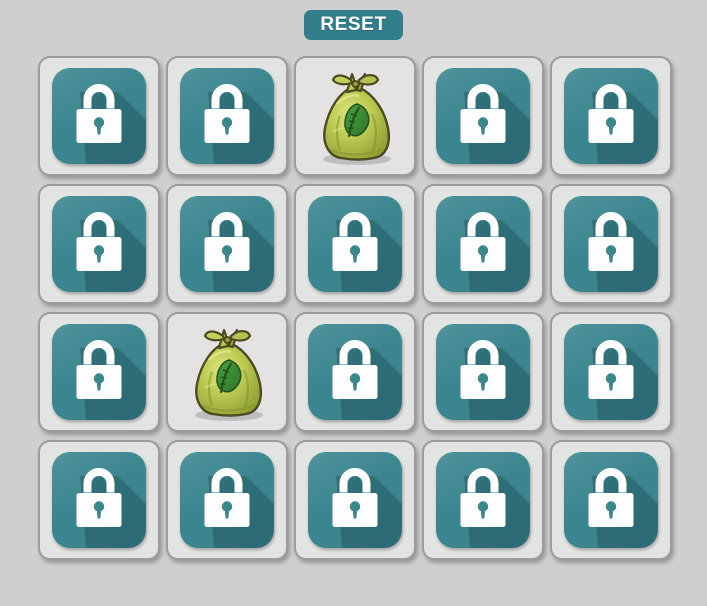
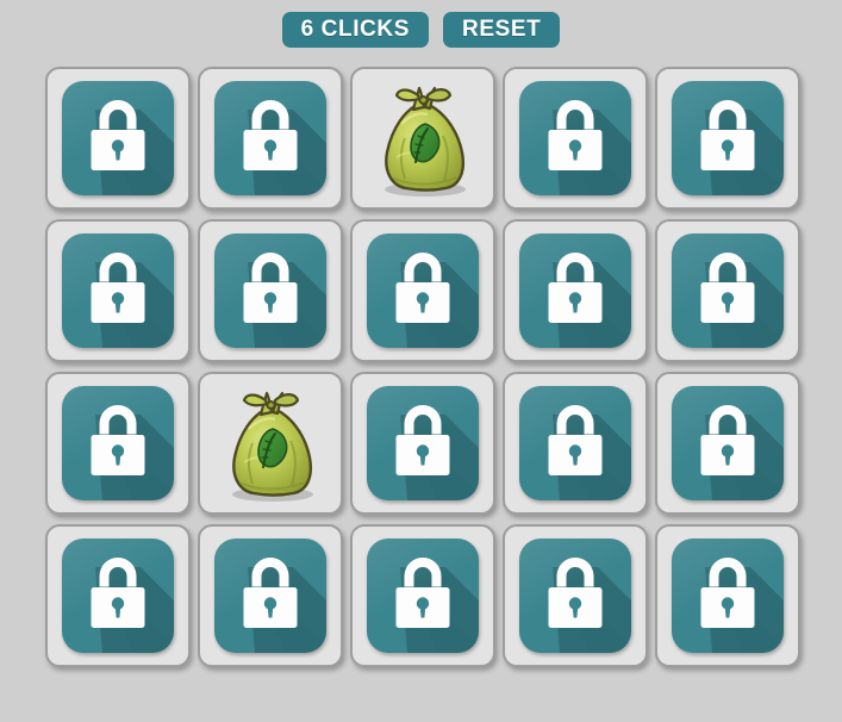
+ 6 CLICKS
  RESET
